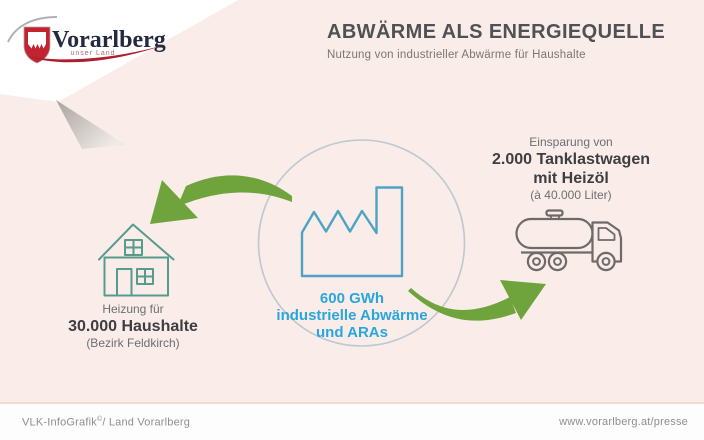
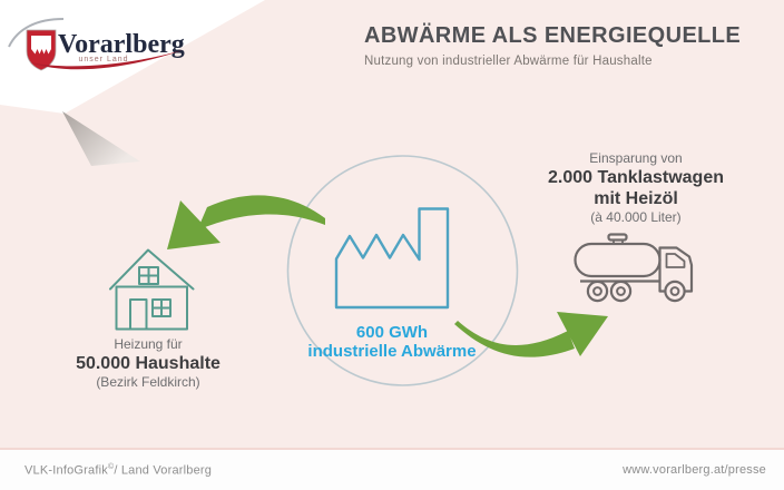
  Vorarlberg
  ABWÄRME ALS ENERGIEQUELLE
  Nutzung von industrieller Abwärme für Haushalte
  600 GWh
  industrielle Abwärme
- und ARAs
  Heizung für
- 30.000 Haushalte
+ 50.000 Haushalte
  (Bezirk Feldkirch)
  Einsparung von
  2.000 Tanklastwagen
  mit Heizöl
  (à 40.000 Liter)
  VLK-InfoGrafik / Land Vorarlberg
  www.vorarlberg.at/presse
